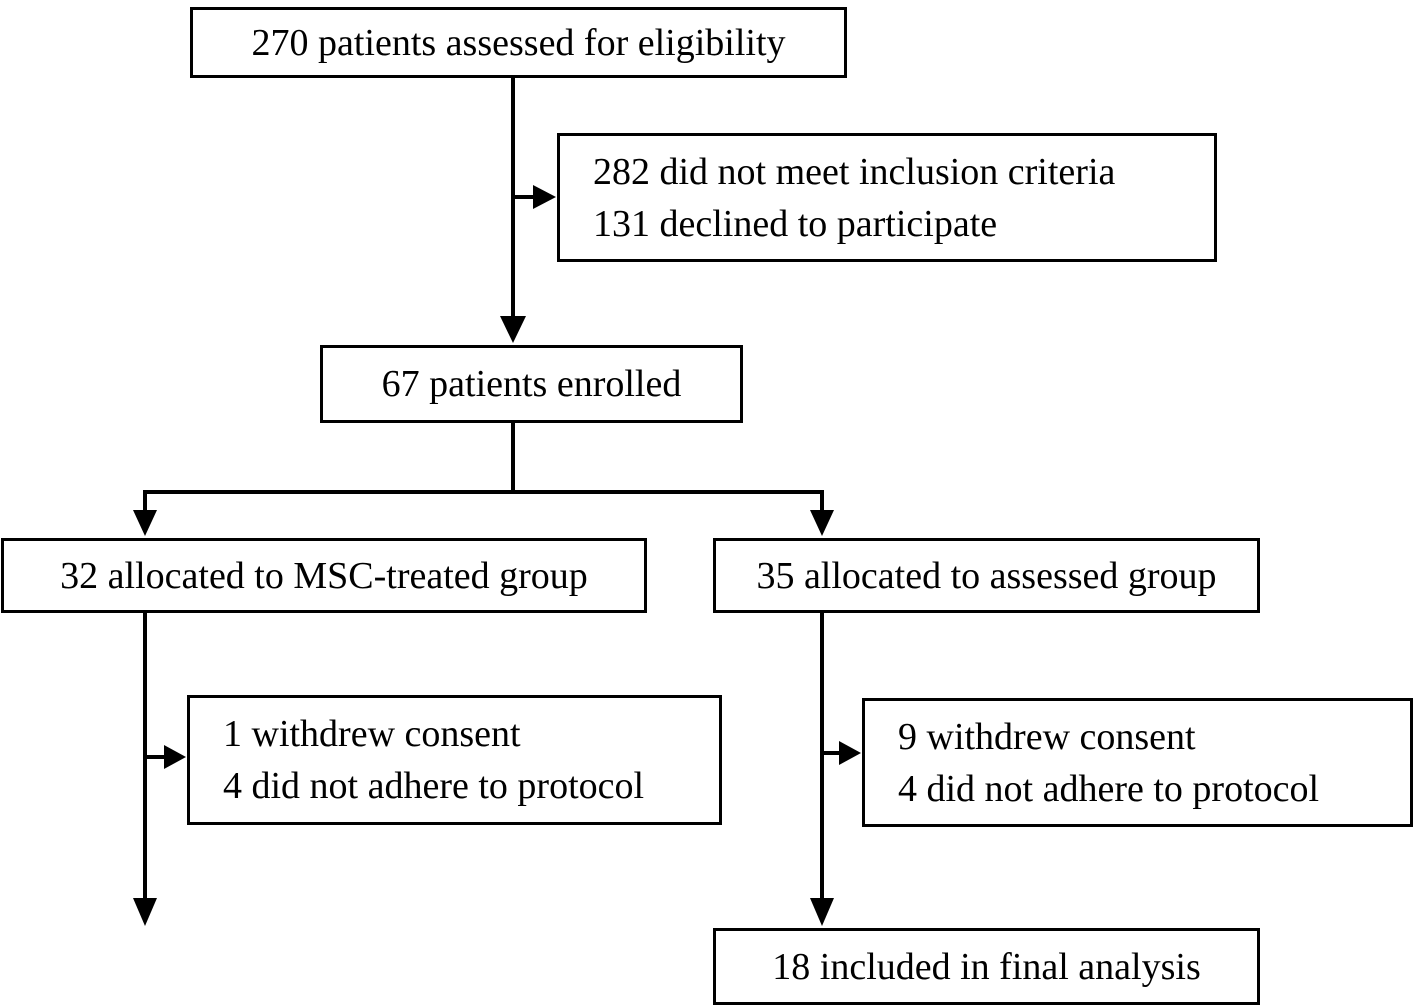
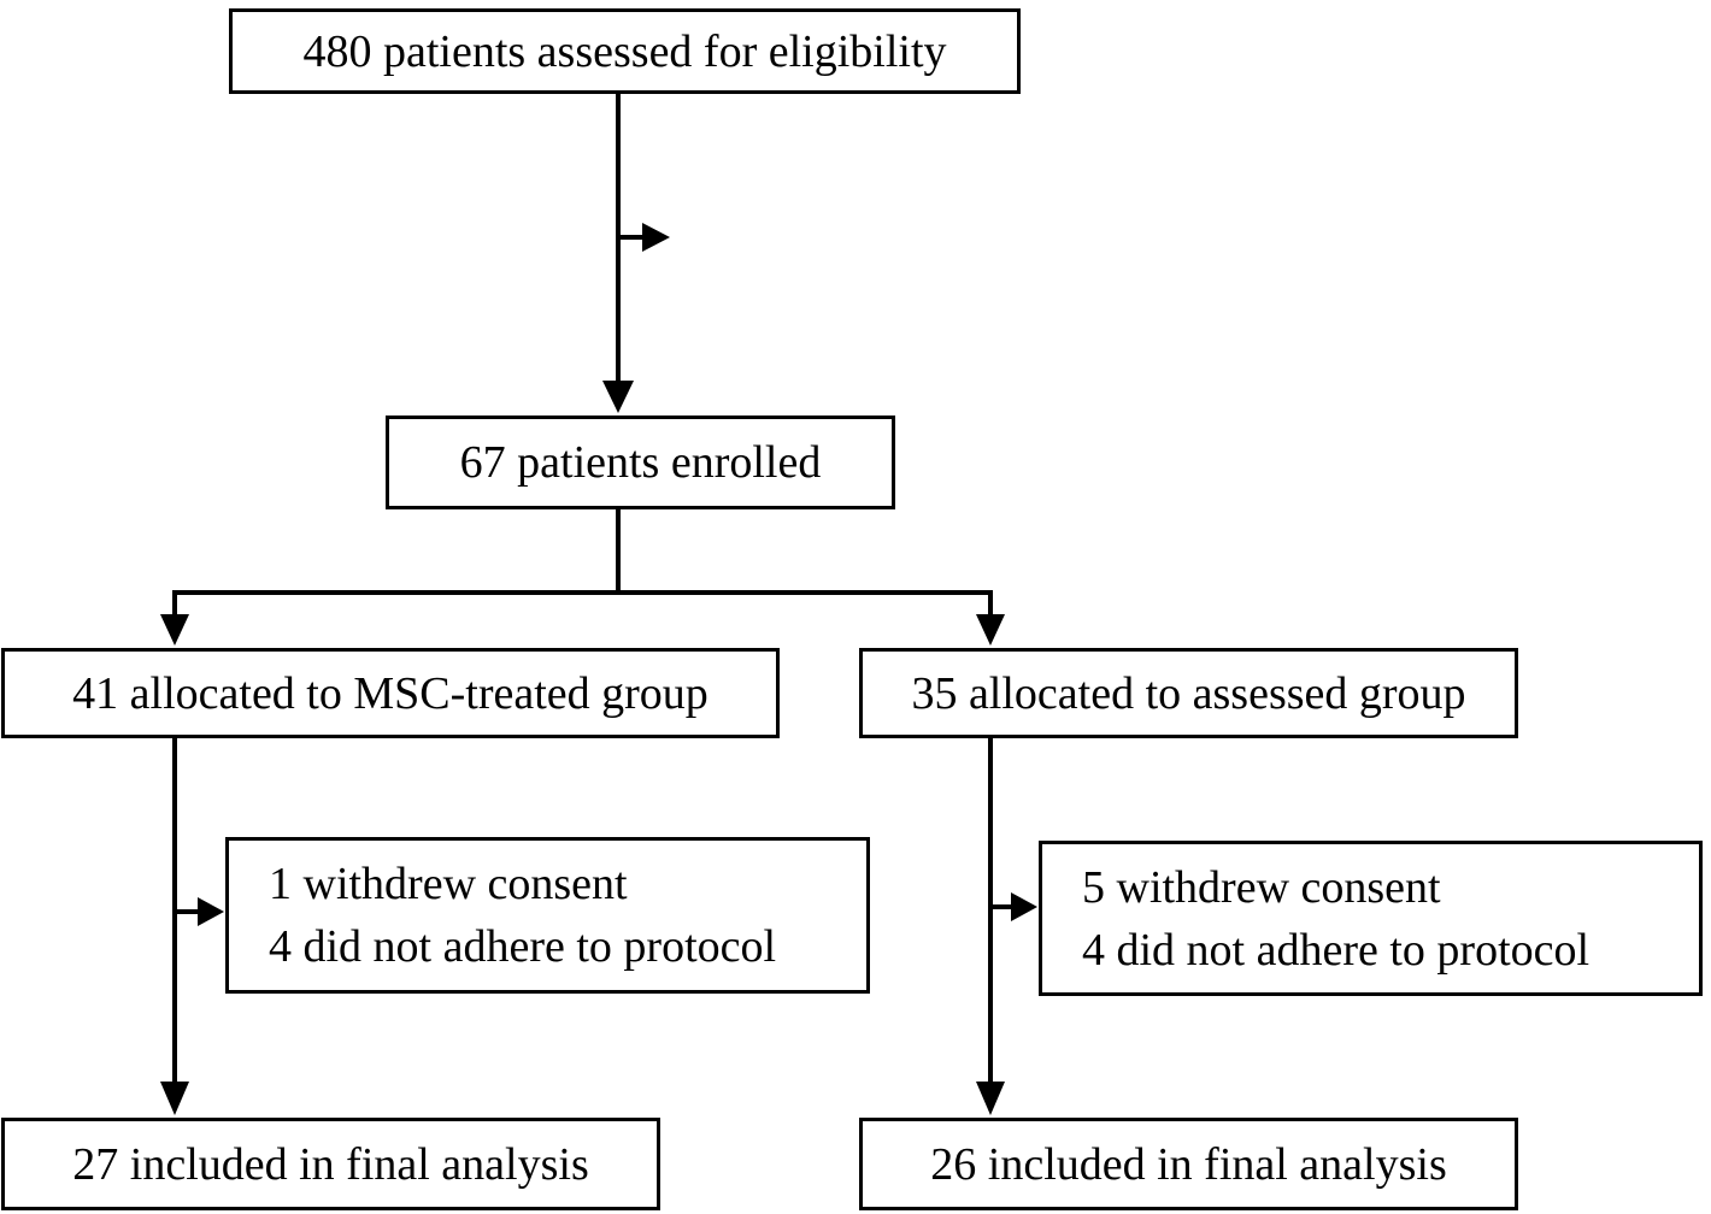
- 270 patients assessed for eligibility
+ 480 patients assessed for eligibility
- 282 did not meet inclusion criteria
- 131 declined to participate
  67 patients enrolled
- 32 allocated to MSC-treated group
+ 41 allocated to MSC-treated group
  35 allocated to assessed group
  1 withdrew consent
  4 did not adhere to protocol
- 9 withdrew consent
+ 5 withdrew consent
  4 did not adhere to protocol
+ 27 included in final analysis
- 18 included in final analysis
+ 26 included in final analysis
